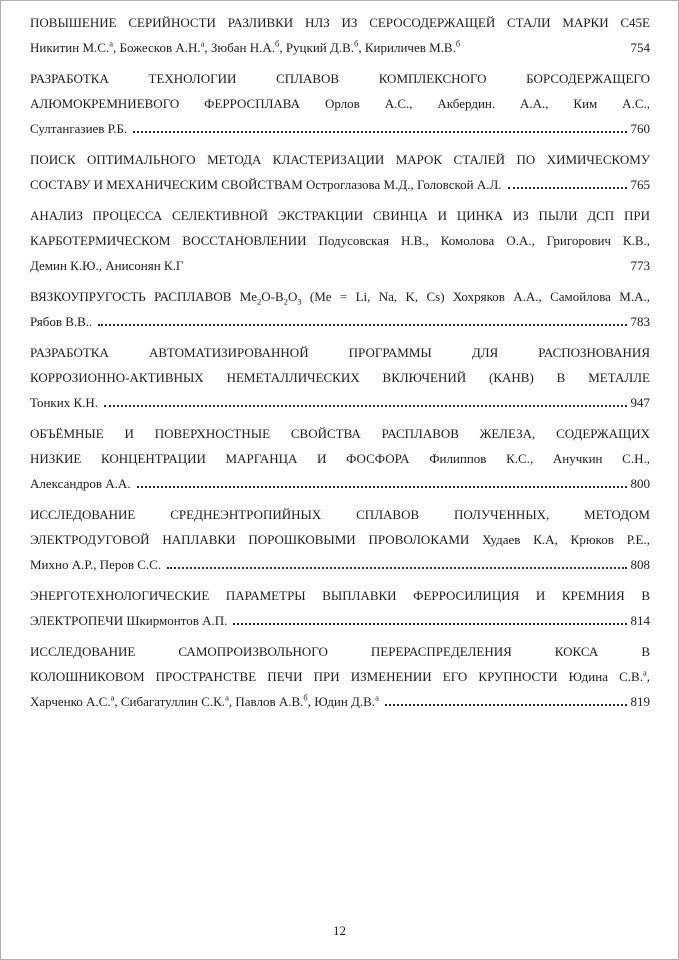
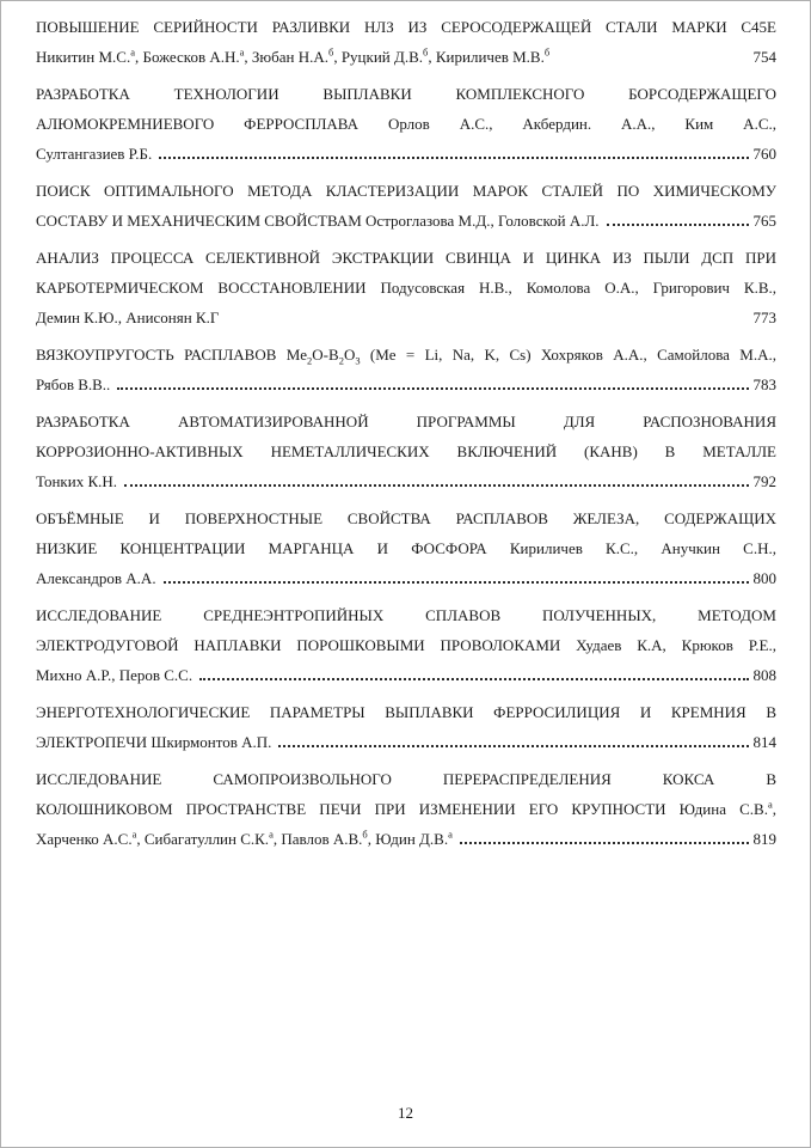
  ПОВЫШЕНИЕ СЕРИЙНОСТИ РАЗЛИВКИ НЛЗ ИЗ СЕРОСОДЕРЖАЩЕЙ СТАЛИ МАРКИ С45Е
  Никитин М.С.а, Божесков А.Н.а, Зюбан Н.А.б, Руцкий Д.В.б, Кириличев М.В.б
  754
- РАЗРАБОТКА ТЕХНОЛОГИИ СПЛАВОВ КОМПЛЕКСНОГО БОРСОДЕРЖАЩЕГО
+ РАЗРАБОТКА ТЕХНОЛОГИИ ВЫПЛАВКИ КОМПЛЕКСНОГО БОРСОДЕРЖАЩЕГО
  АЛЮМОКРЕМНИЕВОГО ФЕРРОСПЛАВА Орлов А.С., Акбердин. А.А., Ким А.С.,
  Султангазиев Р.Б.
  760
  ПОИСК ОПТИМАЛЬНОГО МЕТОДА КЛАСТЕРИЗАЦИИ МАРОК СТАЛЕЙ ПО ХИМИЧЕСКОМУ
  СОСТАВУ И МЕХАНИЧЕСКИМ СВОЙСТВАМ Остроглазова М.Д., Головской А.Л.
  765
  АНАЛИЗ ПРОЦЕССА СЕЛЕКТИВНОЙ ЭКСТРАКЦИИ СВИНЦА И ЦИНКА ИЗ ПЫЛИ ДСП ПРИ
  КАРБОТЕРМИЧЕСКОМ ВОССТАНОВЛЕНИИ Подусовская Н.В., Комолова О.А., Григорович К.В.,
  Демин К.Ю., Анисонян К.Г
  773
  ВЯЗКОУПРУГОСТЬ РАСПЛАВОВ Me2O-B2O3 (Me = Li, Na, K, Cs) Хохряков А.А., Самойлова М.А.,
  Рябов В.В..
  783
  РАЗРАБОТКА АВТОМАТИЗИРОВАННОЙ ПРОГРАММЫ ДЛЯ РАСПОЗНОВАНИЯ
  КОРРОЗИОННО-АКТИВНЫХ НЕМЕТАЛЛИЧЕСКИХ ВКЛЮЧЕНИЙ (КАНВ) В МЕТАЛЛЕ
  Тонких К.Н.
- 947
+ 792
  ОБЪЁМНЫЕ И ПОВЕРХНОСТНЫЕ СВОЙСТВА РАСПЛАВОВ ЖЕЛЕЗА, СОДЕРЖАЩИХ
- НИЗКИЕ КОНЦЕНТРАЦИИ МАРГАНЦА И ФОСФОРА Филиппов К.С., Анучкин С.Н.,
+ НИЗКИЕ КОНЦЕНТРАЦИИ МАРГАНЦА И ФОСФОРА Кириличев К.С., Анучкин С.Н.,
  Александров А.А.
  800
  ИССЛЕДОВАНИЕ СРЕДНЕЭНТРОПИЙНЫХ СПЛАВОВ ПОЛУЧЕННЫХ, МЕТОДОМ
  ЭЛЕКТРОДУГОВОЙ НАПЛАВКИ ПОРОШКОВЫМИ ПРОВОЛОКАМИ Худаев К.А, Крюков Р.Е.,
  Михно А.Р., Перов С.С.
  808
  ЭНЕРГОТЕХНОЛОГИЧЕСКИЕ ПАРАМЕТРЫ ВЫПЛАВКИ ФЕРРОСИЛИЦИЯ И КРЕМНИЯ В
  ЭЛЕКТРОПЕЧИ Шкирмонтов А.П.
  814
  ИССЛЕДОВАНИЕ САМОПРОИЗВОЛЬНОГО ПЕРЕРАСПРЕДЕЛЕНИЯ КОКСА В
  КОЛОШНИКОВОМ ПРОСТРАНСТВЕ ПЕЧИ ПРИ ИЗМЕНЕНИИ ЕГО КРУПНОСТИ Юдина С.В.а,
  Харченко А.С.а, Сибагатуллин С.К.а, Павлов А.В.б, Юдин Д.В.а
  819
  12
